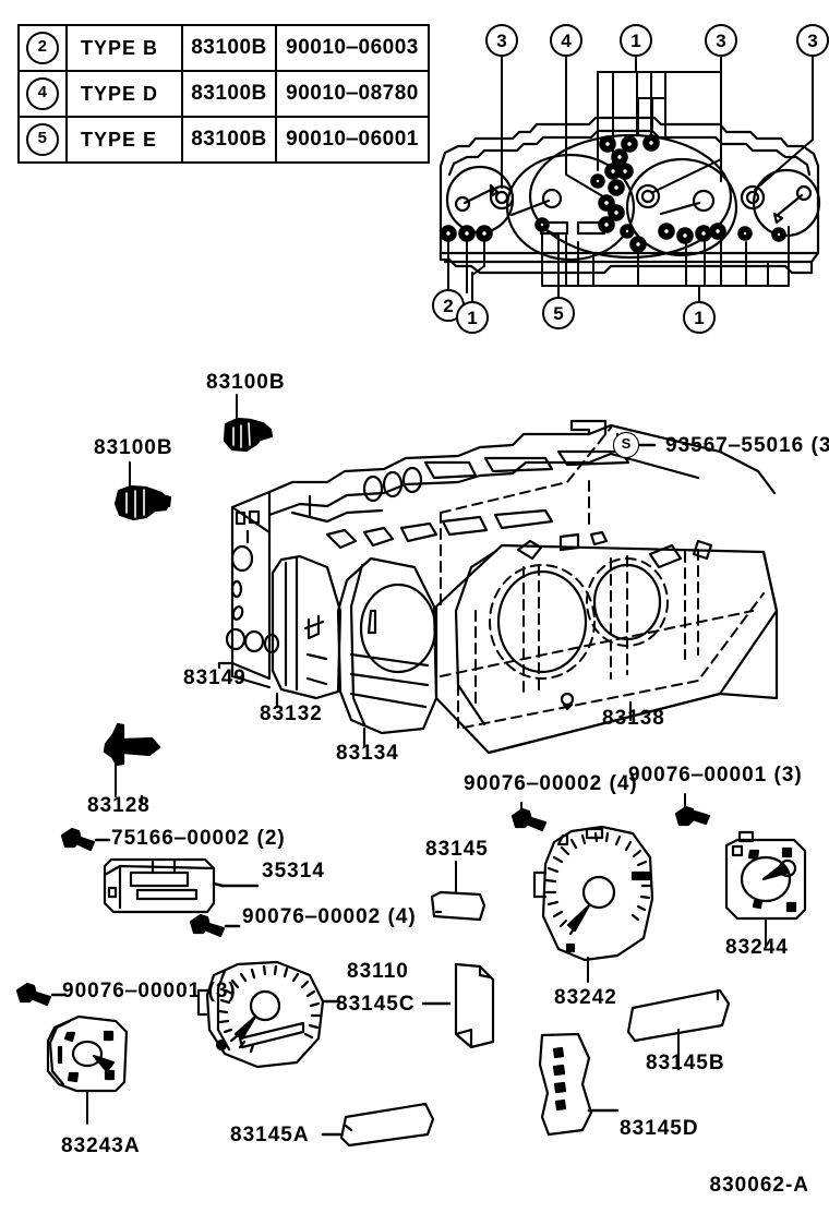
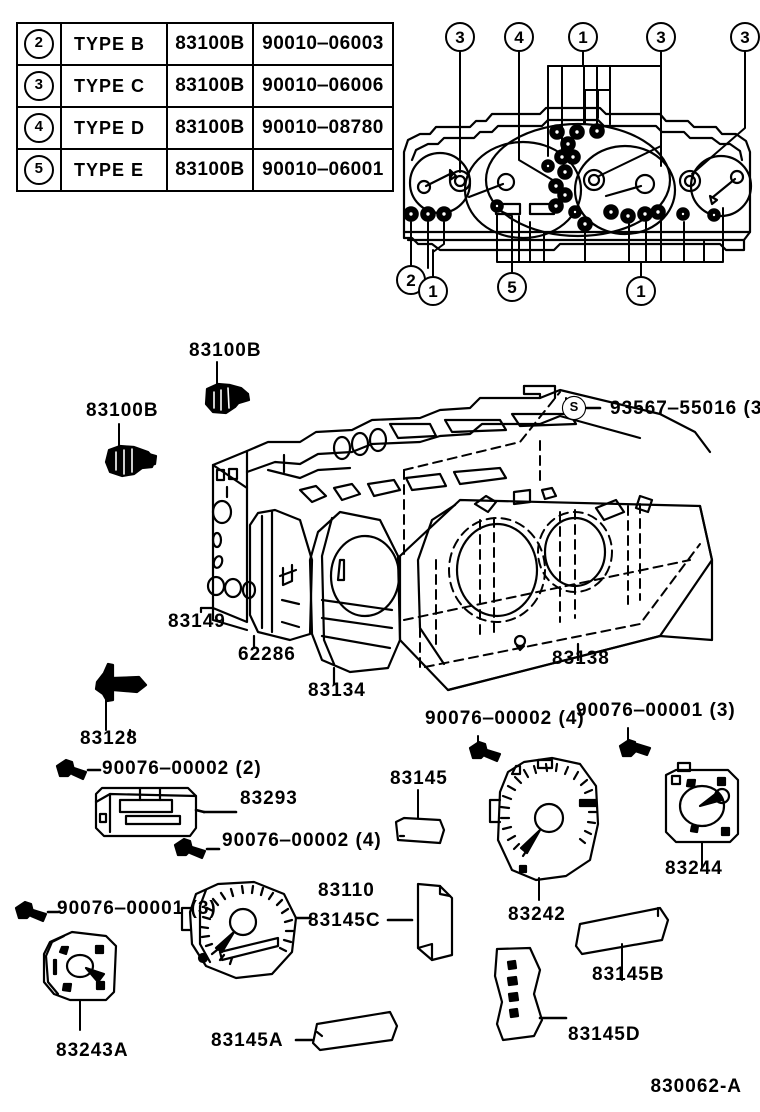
  2	TYPE B	83100B	90010‒06003
+ 3	TYPE C	83100B	90010‒06006
  4	TYPE D	83100B	90010‒08780
  5	TYPE E	83100B	90010‒06001
  S
  3
  4
  1
  3
  3
  2
  1
  5
  1
  83100B
  83100B
  93567‒55016 (3
  83149
- 83132
+ 62286
  83134
  83138
  83128
- 75166‒00002 (2)
+ 90076‒00002 (2)
- 35314
+ 83293
  90076‒00002 (4)
  90076‒00001 (3)
  83110
  83145C
  83243A
  83145A
  83145
  90076‒00002 (4)
  90076‒00001 (3)
  83242
  83244
  83145B
  83145D
  830062-A
